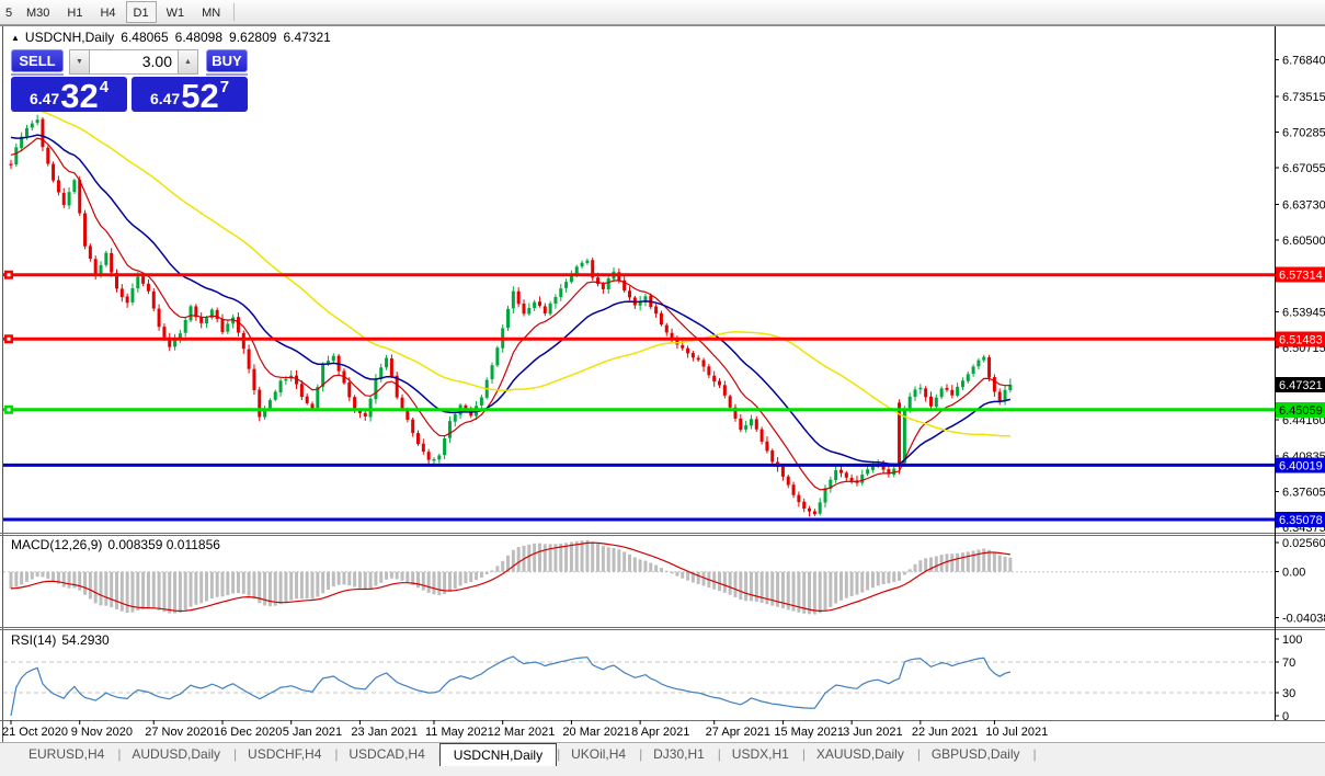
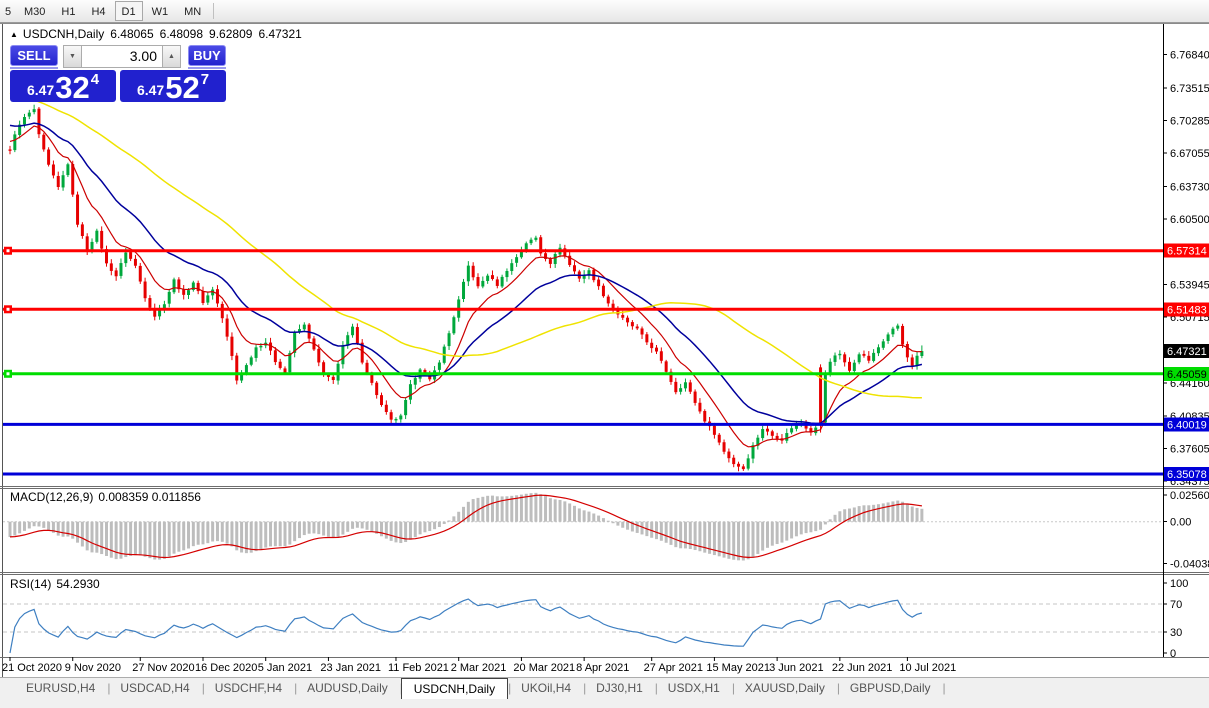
  6.76840
  6.73515
  6.70285
  6.67055
  6.63730
  6.60500
  6.53945
  6.50715
  6.44160
  6.40835
  6.37605
  6.34375
  6.57314
  6.51483
  6.47321
  6.45059
  6.40019
  6.35078
  0.02560
  0.00
  -0.0403
  100
  70
  30
  0
  21 Oct 2020
  9 Nov 2020
  27 Nov 2020
  16 Dec 2020
  5 Jan 2021
  23 Jan 2021
- 11 May 2021
+ 11 Feb 2021
  2 Mar 2021
  20 Mar 2021
  8 Apr 2021
  27 Apr 2021
  15 May 2021
  3 Jun 2021
  22 Jun 2021
  10 Jul 2021
  5
  M30
  H1
  H4
  D1
  W1
  MN
  ▲ USDCNH,Daily 6.48065 6.48098 9.62809 6.47321
  SELL
  3.00
  BUY
  6.47
  32
  4
  6.47
  52
  7
  MACD(12,26,9) 0.008359 0.011856
  RSI(14) 54.2930
  EURUSD,H4
- AUDUSD,Daily
+ USDCAD,H4
  USDCHF,H4
- USDCAD,H4
+ AUDUSD,Daily
  USDCNH,Daily
  UKOil,H4
  DJ30,H1
  USDX,H1
  XAUUSD,Daily
  GBPUSD,Daily
  |
